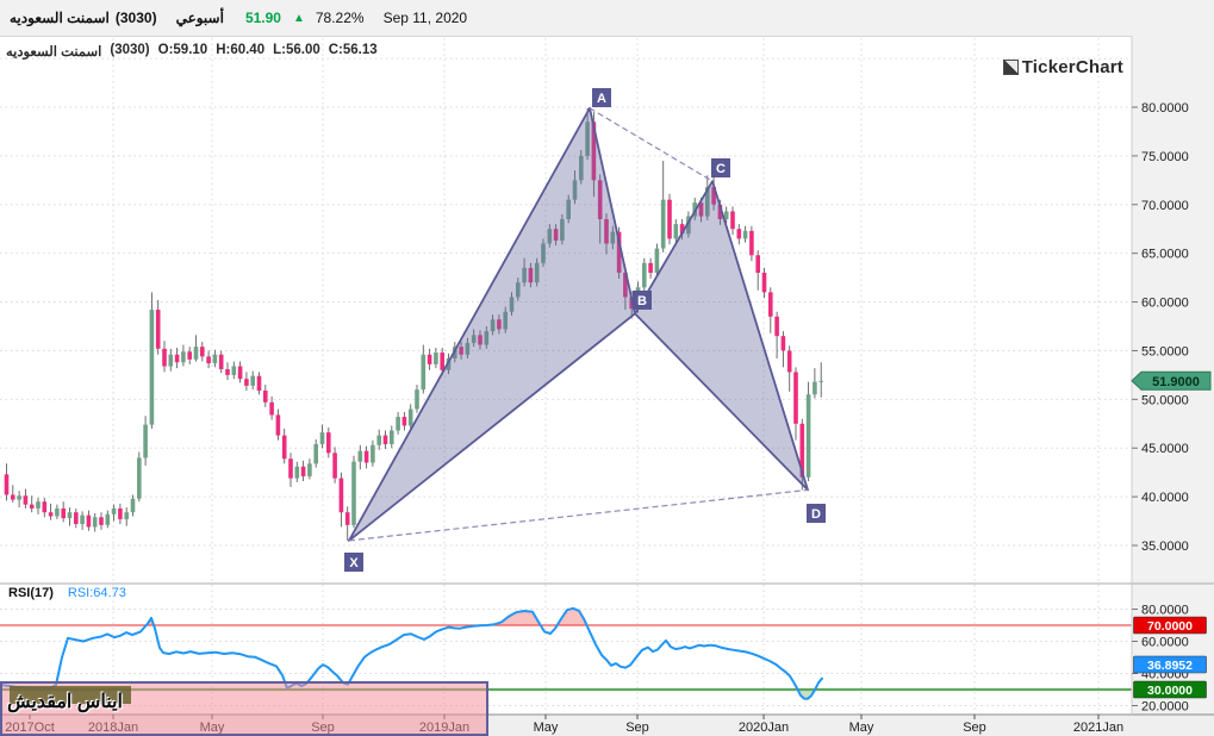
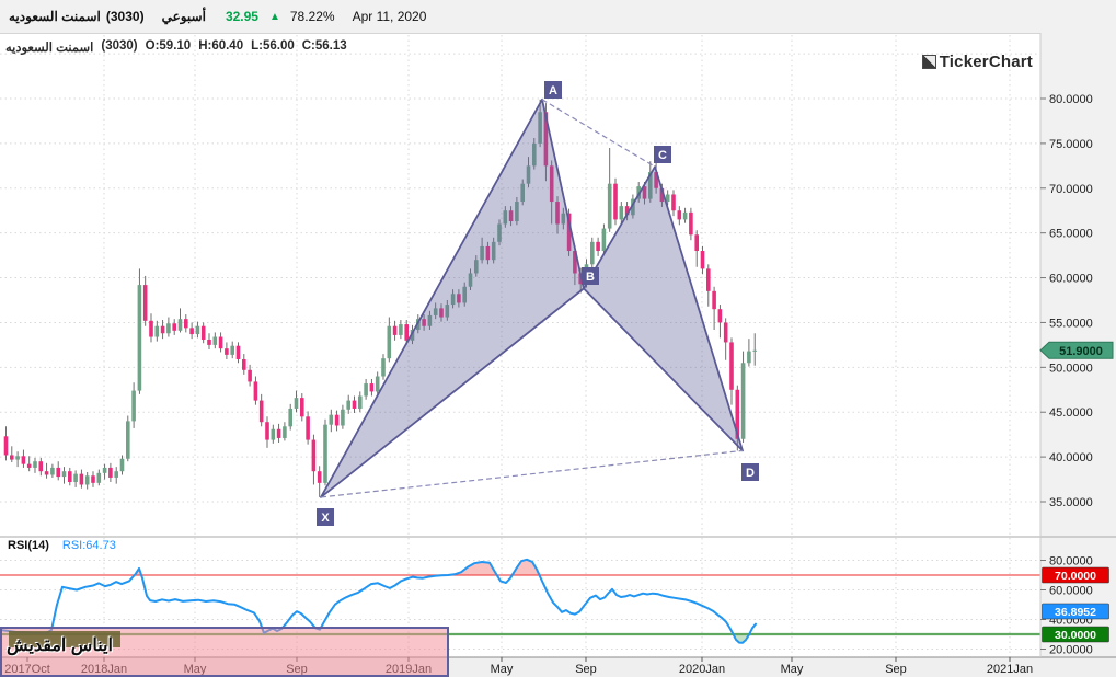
  اسمنت السعوديه
  (3030)
  أسبوعي
- 51.90
+ 32.95
  ▲
  78.22%
- Sep 11, 2020
+ Apr 11, 2020
  X
  A
  B
  C
  D
  35.0000
  40.0000
  45.0000
  50.0000
  55.0000
  60.0000
  65.0000
  70.0000
  75.0000
  80.0000
  51.9000
  80.0000
  60.0000
  40.0000
  20.0000
  70.0000
  36.8952
  30.0000
  2017Oct
  2018Jan
  May
  Sep
  2019Jan
  May
  Sep
  2020Jan
  May
  Sep
  2021Jan
  اسمنت السعوديه
  (3030)
  O:59.10
  H:60.40
  L:56.00
  C:56.13
  TickerChart
- RSI(17)
+ RSI(14)
  RSI:64.73
  ايناس امقديش
